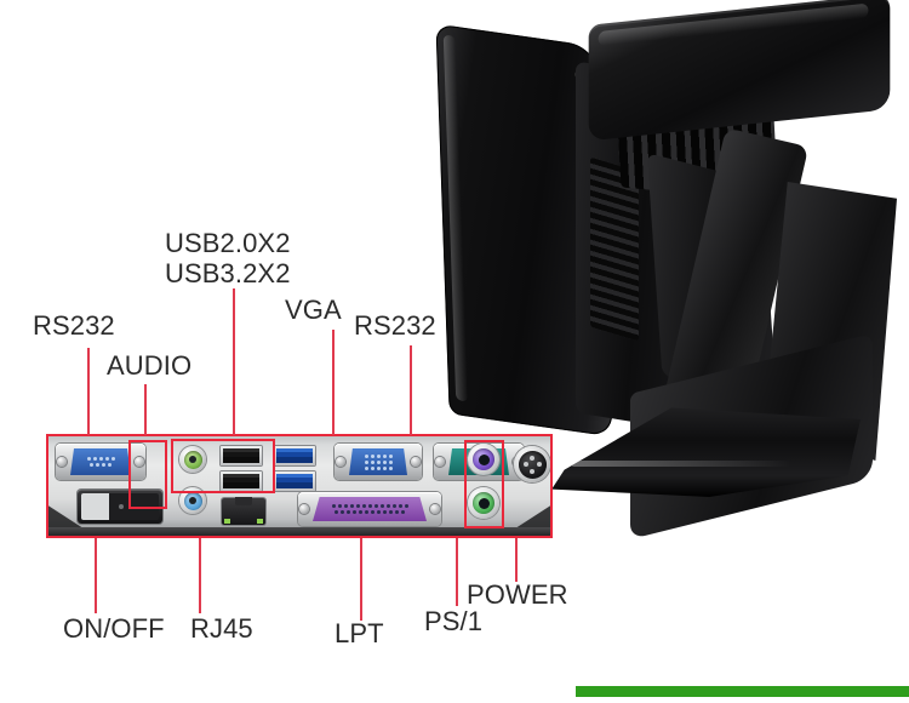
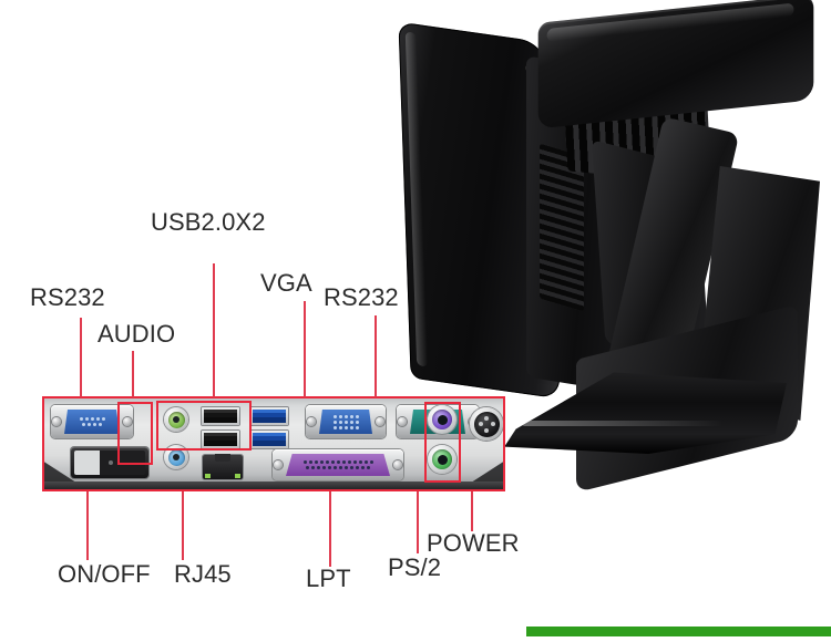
  RS232
  AUDIO
  USB2.0X2
- USB3.2X2
  VGA
  RS232
  ON/OFF
  RJ45
  LPT
- PS/1
+ PS/2
  POWER
